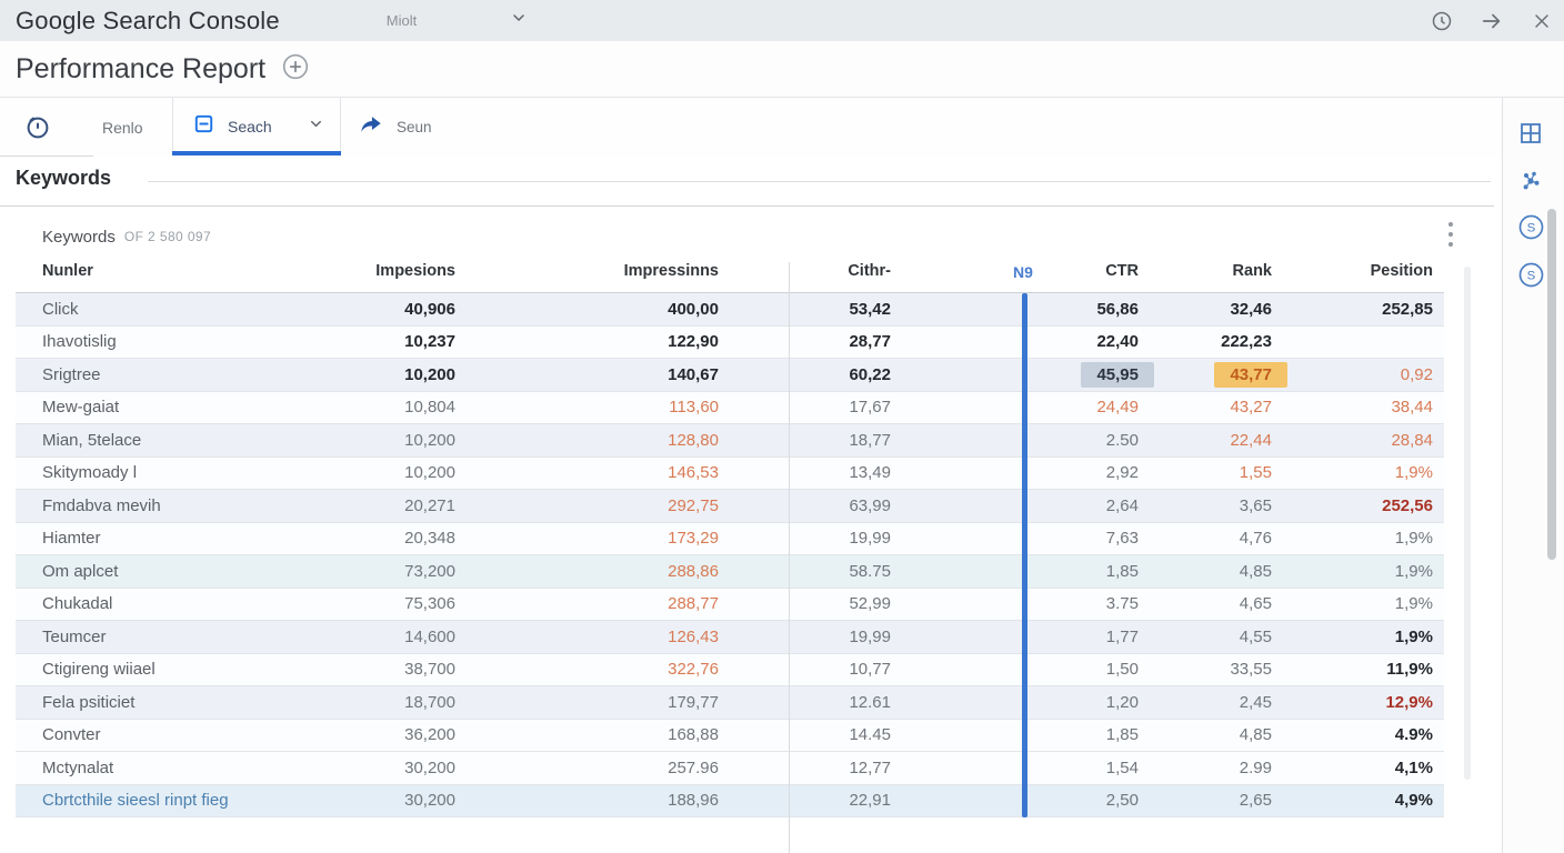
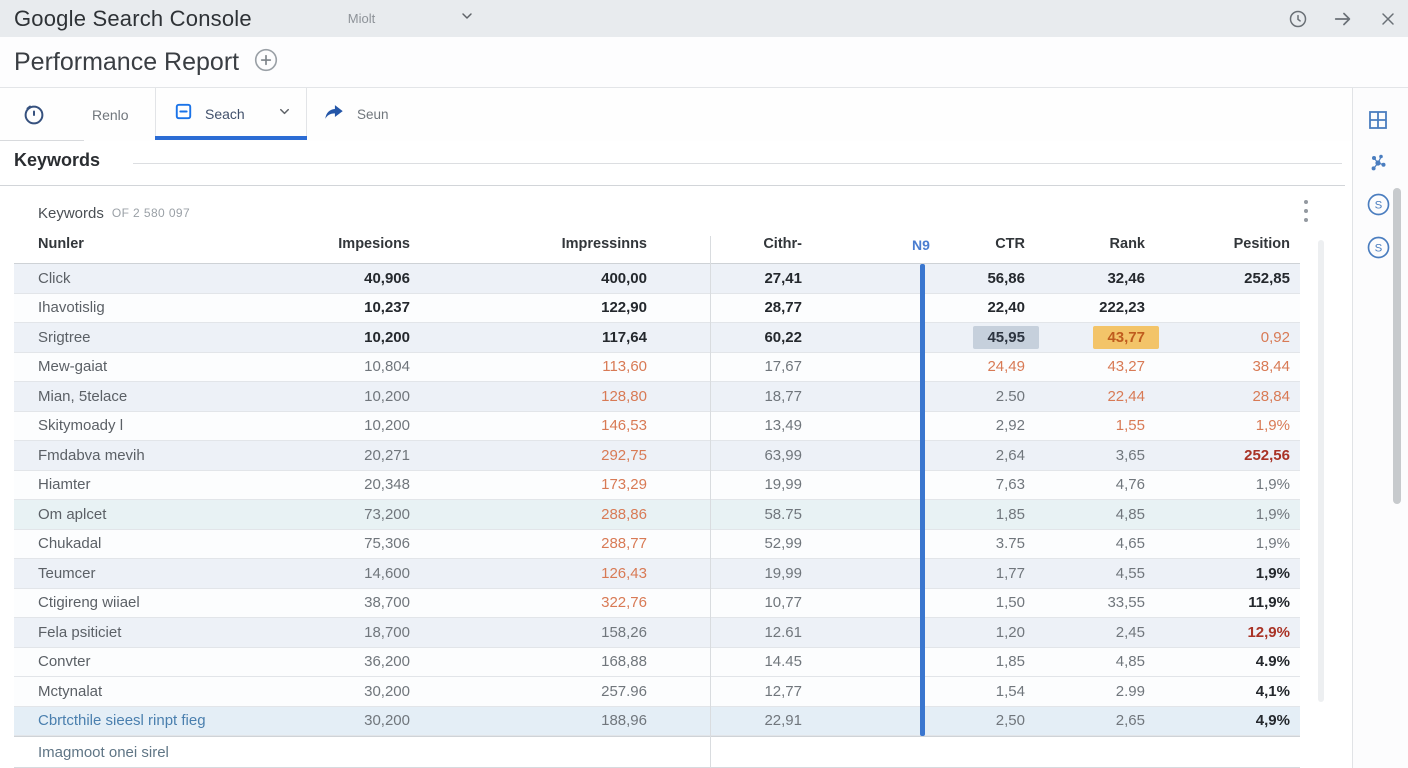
  Google Search Console
  Miolt
  Performance Report
  Renlo
  Seach
  Seun
  Keywords
  Keywords
  OF 2 580 097
  Nunler
  Impesions
  Impressinns
  Cithr-
  CTR
  Rank
  Pesition
  N9
  Click
  40,906
  400,00
- 53,42
+ 27,41
  56,86
  32,46
  252,85
  Ihavotislig
  10,237
  122,90
  28,77
  22,40
  222,23
  Srigtree
  10,200
- 140,67
+ 117,64
  60,22
  45,95
  43,77
  0,92
  Mew-gaiat
  10,804
  113,60
  17,67
  24,49
  43,27
  38,44
  Mian, 5telace
  10,200
  128,80
  18,77
  2.50
  22,44
  28,84
  Skitymoady l
  10,200
  146,53
  13,49
  2,92
  1,55
  1,9%
  Fmdabva mevih
  20,271
  292,75
  63,99
  2,64
  3,65
  252,56
  Hiamter
  20,348
  173,29
  19,99
  7,63
  4,76
  1,9%
  Om aplcet
  73,200
  288,86
  58.75
  1,85
  4,85
  1,9%
  Chukadal
  75,306
  288,77
  52,99
  3.75
  4,65
  1,9%
  Teumcer
  14,600
  126,43
  19,99
  1,77
  4,55
  1,9%
  Ctigireng wiiael
  38,700
  322,76
  10,77
  1,50
  33,55
  11,9%
  Fela psiticiet
  18,700
- 179,77
+ 158,26
  12.61
  1,20
  2,45
  12,9%
  Convter
  36,200
  168,88
  14.45
  1,85
  4,85
  4.9%
  Mctynalat
  30,200
  257.96
  12,77
  1,54
  2.99
  4,1%
  Cbrtcthile sieesl rinpt fieg
  30,200
  188,96
  22,91
  2,50
  2,65
  4,9%
+ Imagmoot onei sirel
  S
  S
